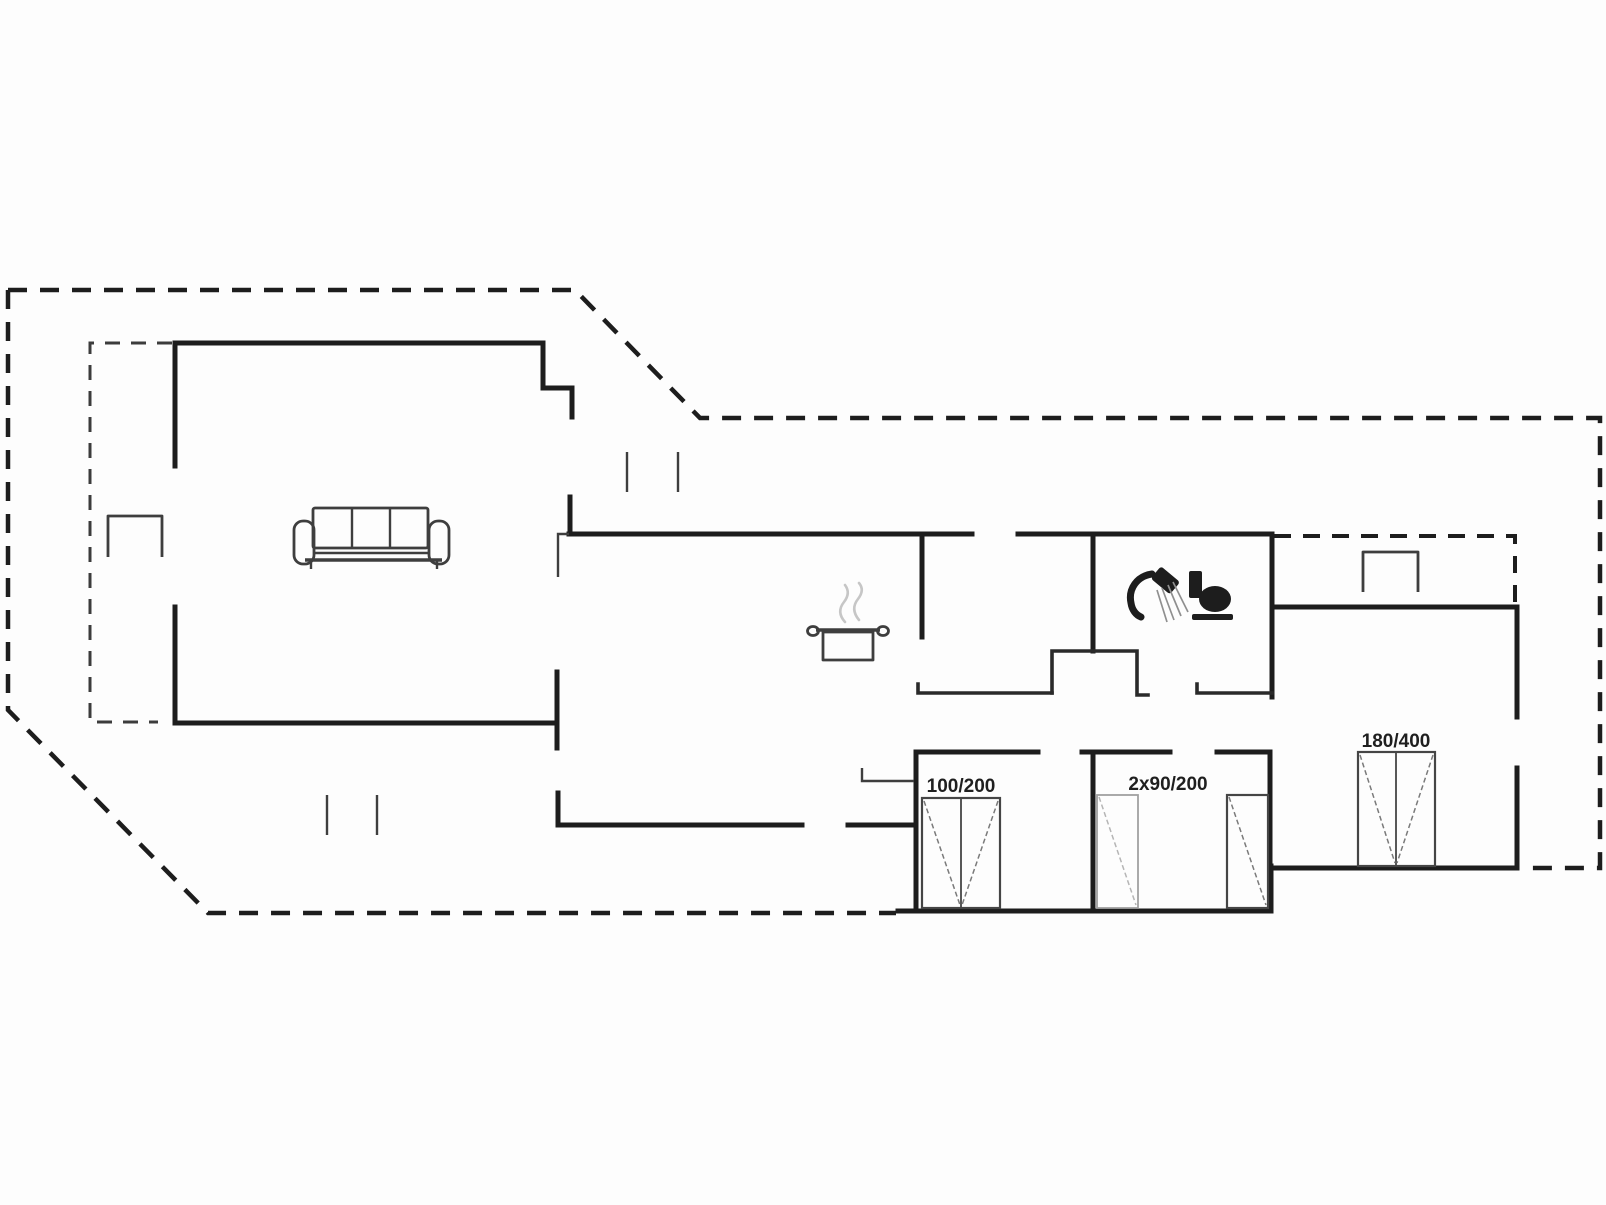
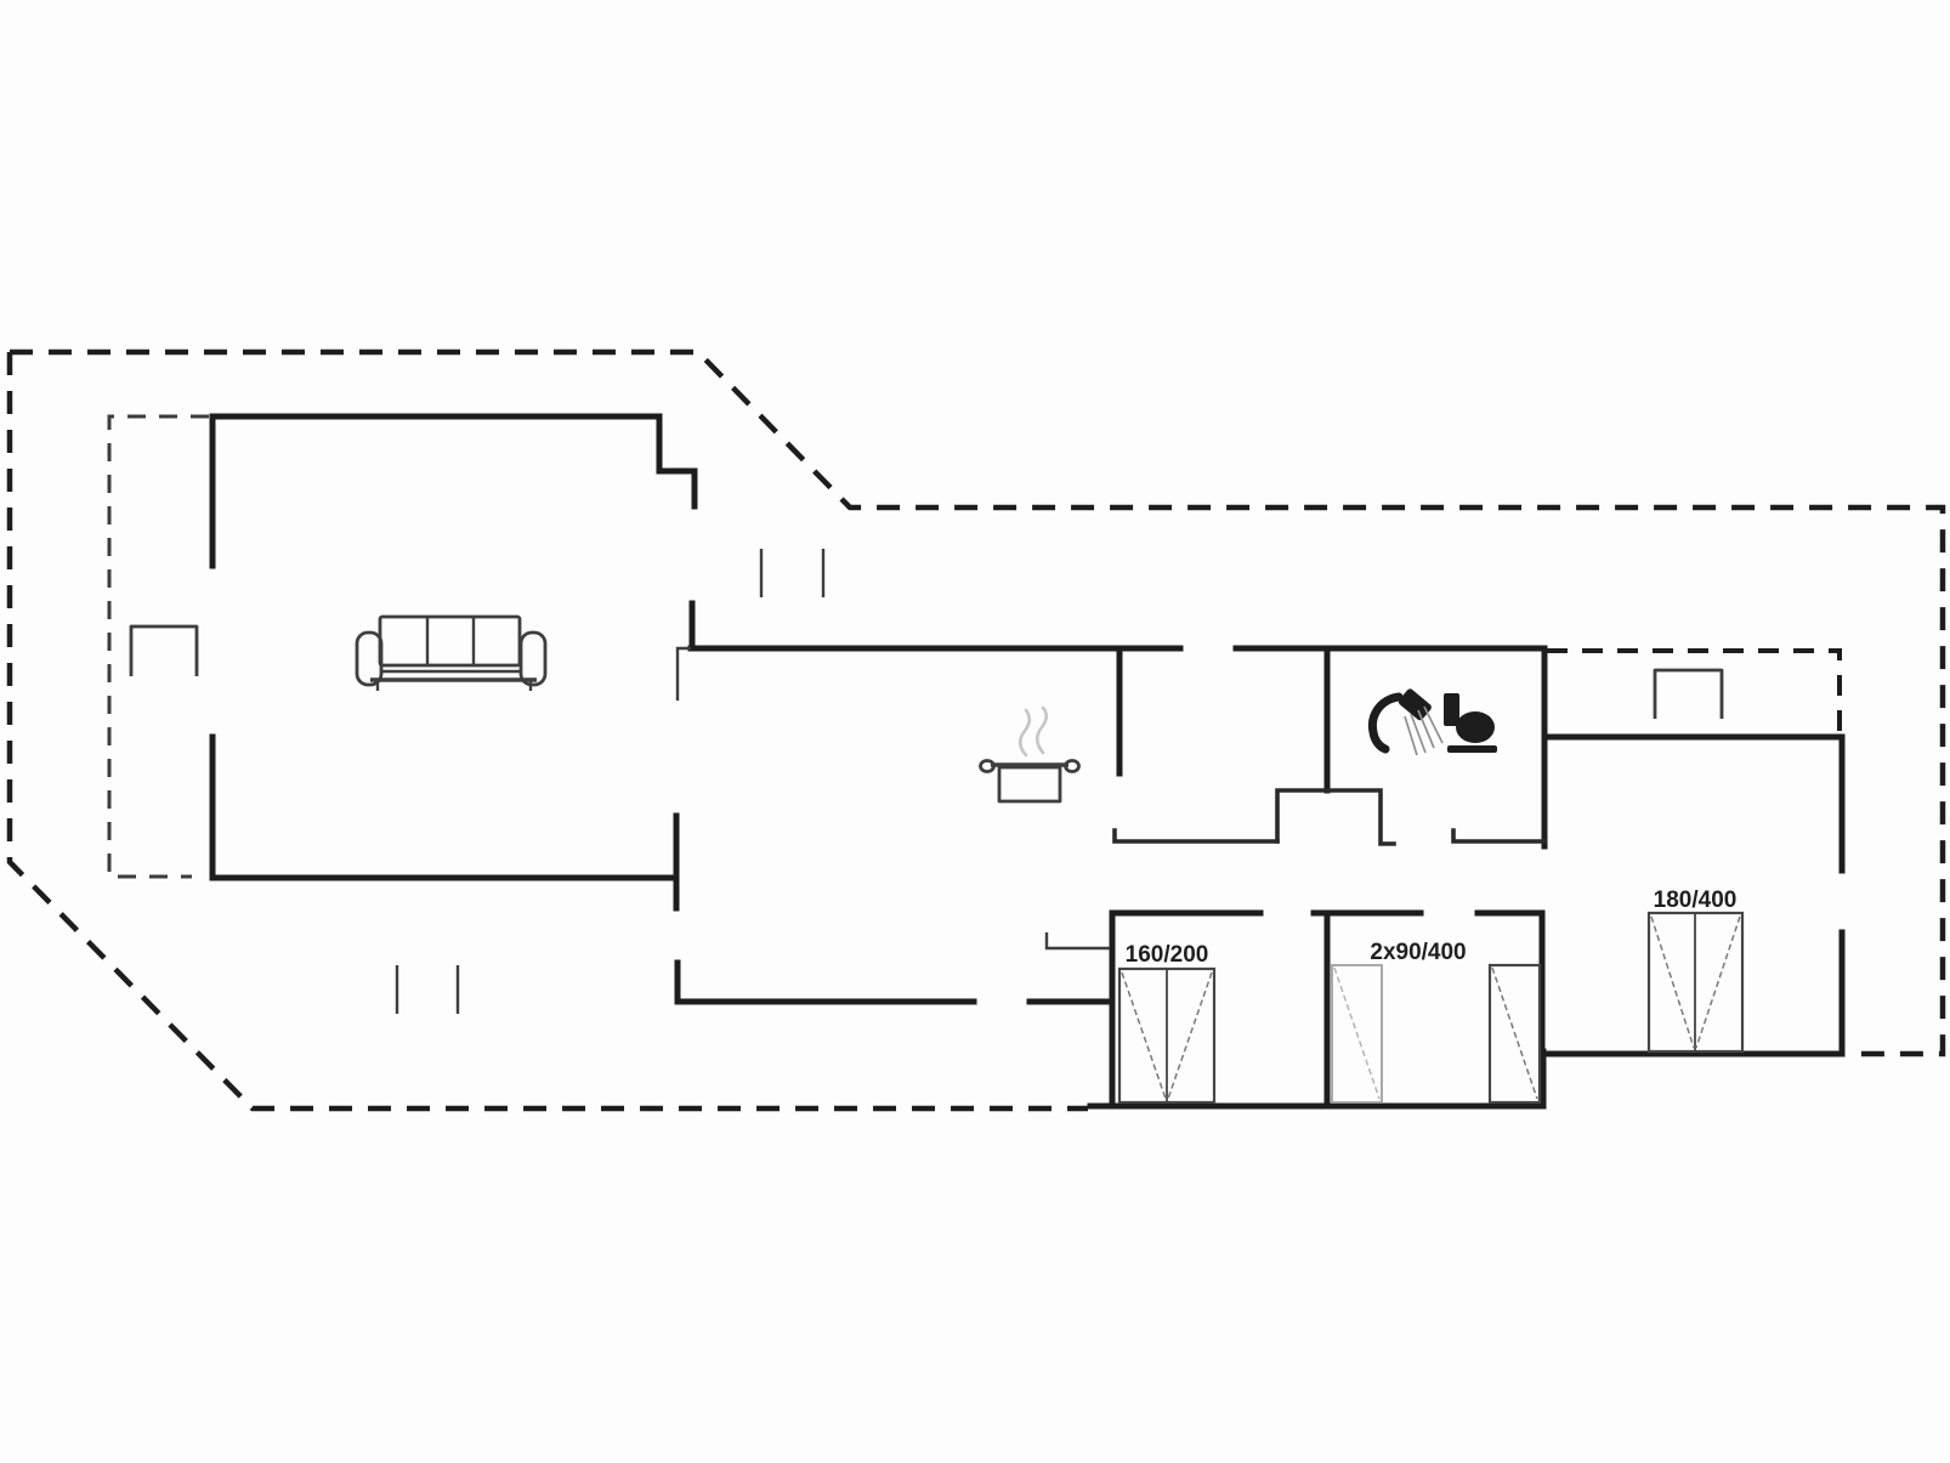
- 100/200
+ 160/200
- 2x90/200
+ 2x90/400
  180/400
